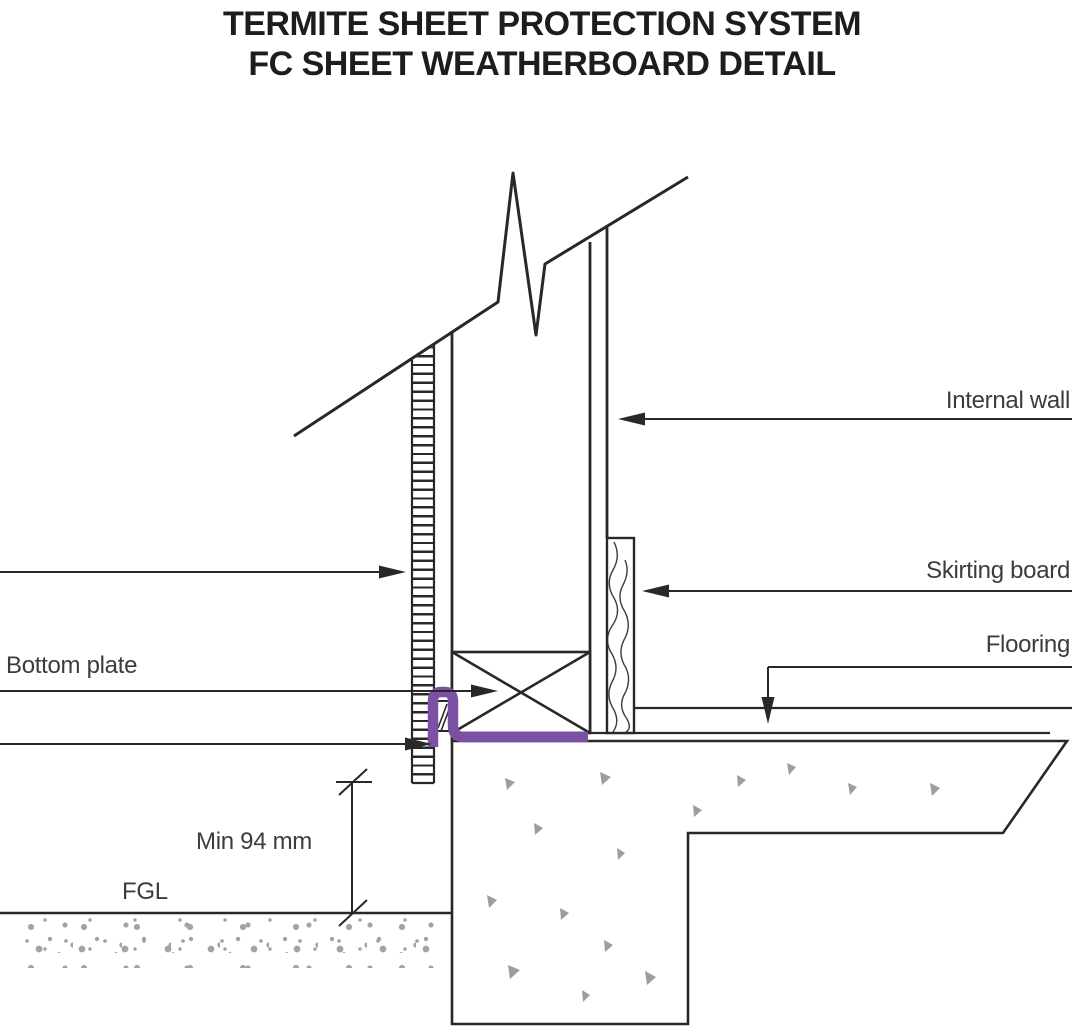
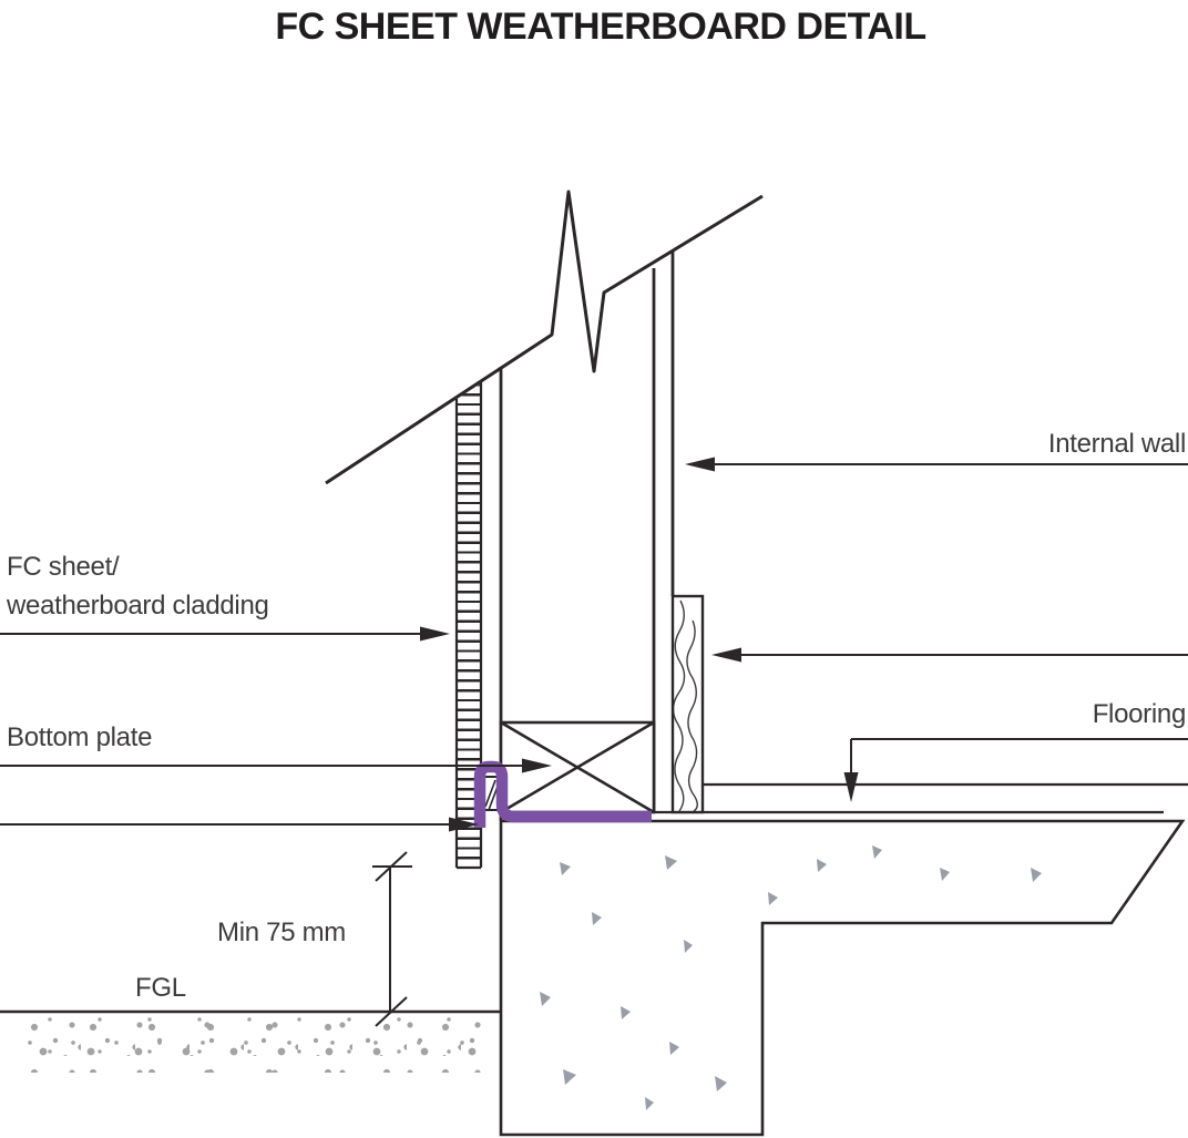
- TERMITE SHEET PROTECTION SYSTEM
  FC SHEET WEATHERBOARD DETAIL
+ FC sheet/
+ weatherboard cladding
  Bottom plate
  Internal wall
- Skirting board
  Flooring
- Min 94 mm
+ Min 75 mm
  FGL
